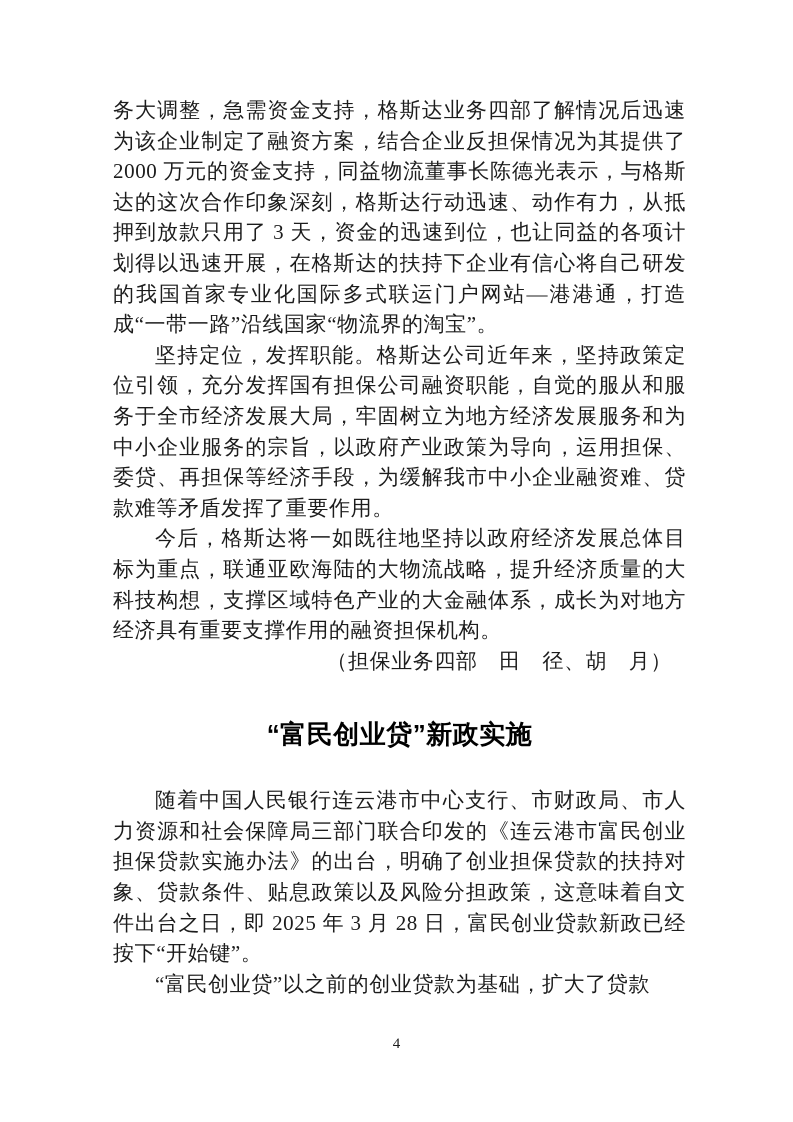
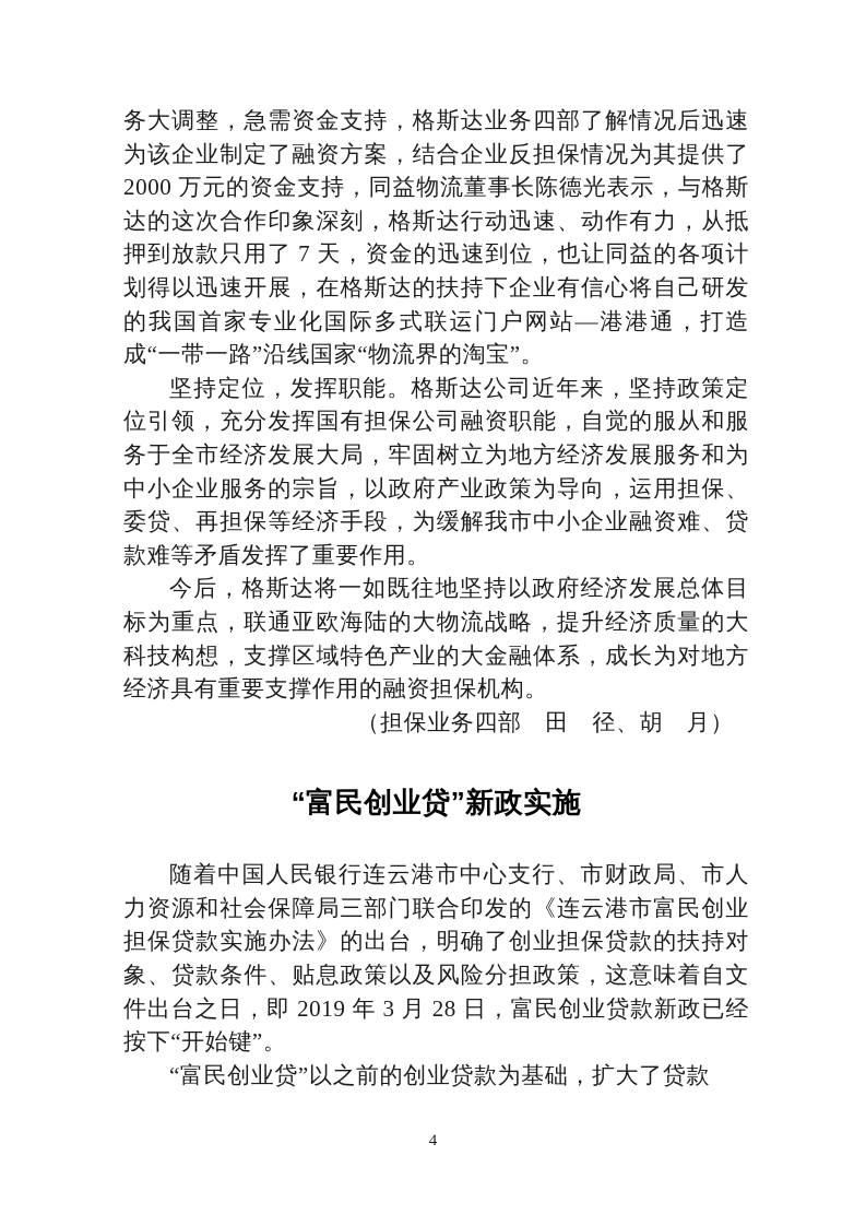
- 务大调整，急需资金支持，格斯达业务四部了解情况后迅速为该企业制定了融资方案，结合企业反担保情况为其提供了2000 万元的资金支持，同益物流董事长陈德光表示，与格斯达的这次合作印象深刻，格斯达行动迅速、动作有力，从抵押到放款只用了 3 天，资金的迅速到位，也让同益的各项计划得以迅速开展，在格斯达的扶持下企业有信心将自己研发的我国首家专业化国际多式联运门户网站—港港通，打造成“一带一路”沿线国家“物流界的淘宝”。
+ 务大调整，急需资金支持，格斯达业务四部了解情况后迅速为该企业制定了融资方案，结合企业反担保情况为其提供了2000 万元的资金支持，同益物流董事长陈德光表示，与格斯达的这次合作印象深刻，格斯达行动迅速、动作有力，从抵押到放款只用了 7 天，资金的迅速到位，也让同益的各项计划得以迅速开展，在格斯达的扶持下企业有信心将自己研发的我国首家专业化国际多式联运门户网站—港港通，打造成“一带一路”沿线国家“物流界的淘宝”。
  坚持定位，发挥职能。格斯达公司近年来，坚持政策定位引领，充分发挥国有担保公司融资职能，自觉的服从和服务于全市经济发展大局，牢固树立为地方经济发展服务和为中小企业服务的宗旨，以政府产业政策为导向，运用担保、委贷、再担保等经济手段，为缓解我市中小企业融资难、贷款难等矛盾发挥了重要作用。
  今后，格斯达将一如既往地坚持以政府经济发展总体目标为重点，联通亚欧海陆的大物流战略，提升经济质量的大科技构想，支撑区域特色产业的大金融体系，成长为对地方经济具有重要支撑作用的融资担保机构。
  （担保业务四部 田 径、胡 月）
  “富民创业贷”新政实施
- 随着中国人民银行连云港市中心支行、市财政局、市人力资源和社会保障局三部门联合印发的《连云港市富民创业担保贷款实施办法》的出台，明确了创业担保贷款的扶持对象、贷款条件、贴息政策以及风险分担政策，这意味着自文件出台之日，即 2025 年 3 月 28 日，富民创业贷款新政已经按下“开始键”。
+ 随着中国人民银行连云港市中心支行、市财政局、市人力资源和社会保障局三部门联合印发的《连云港市富民创业担保贷款实施办法》的出台，明确了创业担保贷款的扶持对象、贷款条件、贴息政策以及风险分担政策，这意味着自文件出台之日，即 2019 年 3 月 28 日，富民创业贷款新政已经按下“开始键”。
  “富民创业贷”以之前的创业贷款为基础，扩大了贷款
  4
